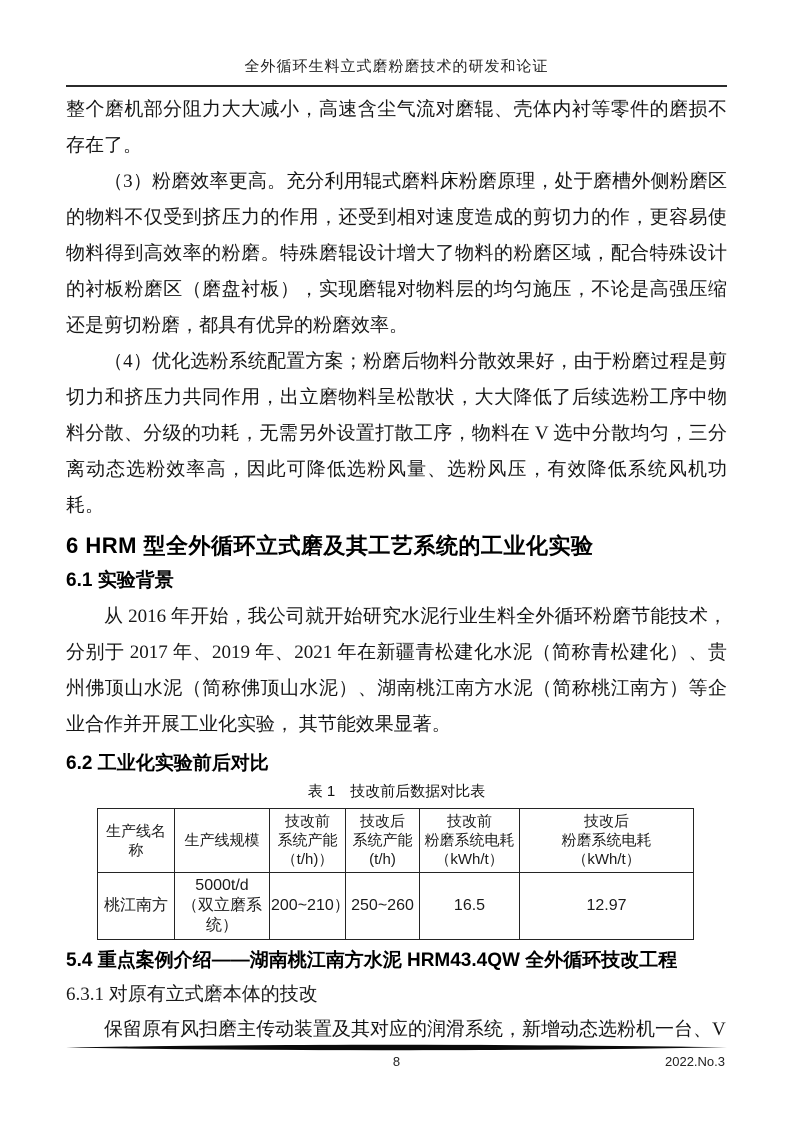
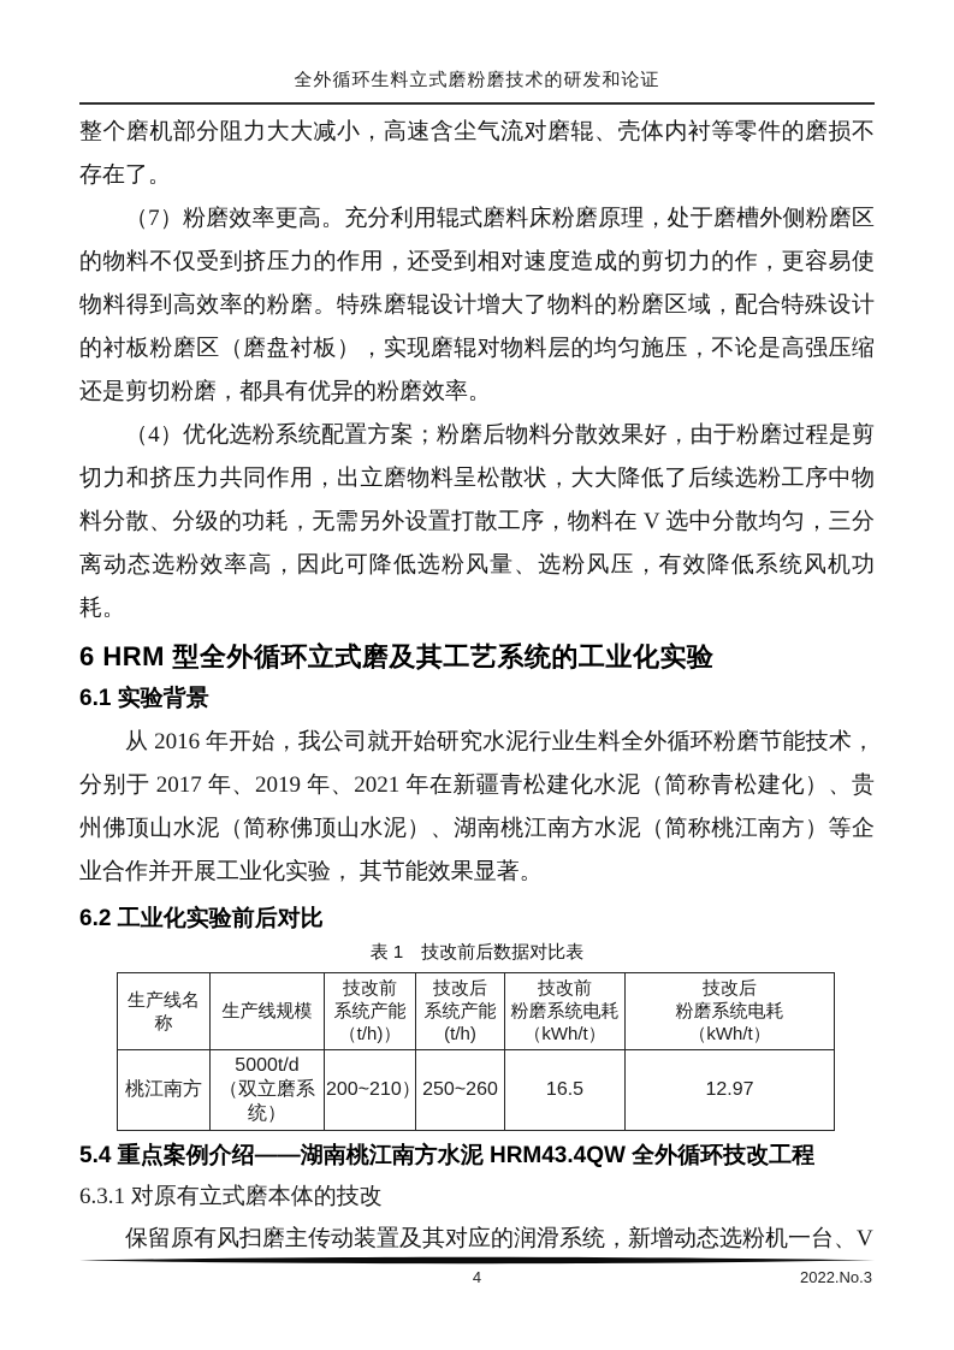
  全外循环生料立式磨粉磨技术的研发和论证
  整个磨机部分阻力大大减小，高速含尘气流对磨辊、壳体内衬等零件的磨损不存在了。
- （3）粉磨效率更高。充分利用辊式磨料床粉磨原理，处于磨槽外侧粉磨区的物料不仅受到挤压力的作用，还受到相对速度造成的剪切力的作，更容易使物料得到高效率的粉磨。特殊磨辊设计增大了物料的粉磨区域，配合特殊设计的衬板粉磨区（磨盘衬板），实现磨辊对物料层的均匀施压，不论是高强压缩还是剪切粉磨，都具有优异的粉磨效率。
+ （7）粉磨效率更高。充分利用辊式磨料床粉磨原理，处于磨槽外侧粉磨区的物料不仅受到挤压力的作用，还受到相对速度造成的剪切力的作，更容易使物料得到高效率的粉磨。特殊磨辊设计增大了物料的粉磨区域，配合特殊设计的衬板粉磨区（磨盘衬板），实现磨辊对物料层的均匀施压，不论是高强压缩还是剪切粉磨，都具有优异的粉磨效率。
  （4）优化选粉系统配置方案；粉磨后物料分散效果好，由于粉磨过程是剪切力和挤压力共同作用，出立磨物料呈松散状，大大降低了后续选粉工序中物料分散、分级的功耗，无需另外设置打散工序，物料在 V 选中分散均匀，三分离动态选粉效率高，因此可降低选粉风量、选粉风压，有效降低系统风机功耗。
  6 HRM 型全外循环立式磨及其工艺系统的工业化实验
  6.1 实验背景
  从 2016 年开始，我公司就开始研究水泥行业生料全外循环粉磨节能技术，分别于 2017 年、2019 年、2021 年在新疆青松建化水泥（简称青松建化）、贵州佛顶山水泥（简称佛顶山水泥）、湖南桃江南方水泥（简称桃江南方）等企业合作并开展工业化实验， 其节能效果显著。
  6.2 工业化实验前后对比
  表 1 技改前后数据对比表
  生产线名称	生产线规模	技改前 系统产能 （t/h)）	技改后 系统产能 (t/h)	技改前 粉磨系统电耗 （kWh/t）	技改后 粉磨系统电耗 （kWh/t）
  桃江南方	5000t/d （双立磨系统）	200~210）	250~260	16.5	12.97
  5.4 重点案例介绍——湖南桃江南方水泥 HRM43.4QW 全外循环技改工程
  6.3.1 对原有立式磨本体的技改
  保留原有风扫磨主传动装置及其对应的润滑系统，新增动态选粉机一台、V
- 8
+ 4
  2022.No.3
